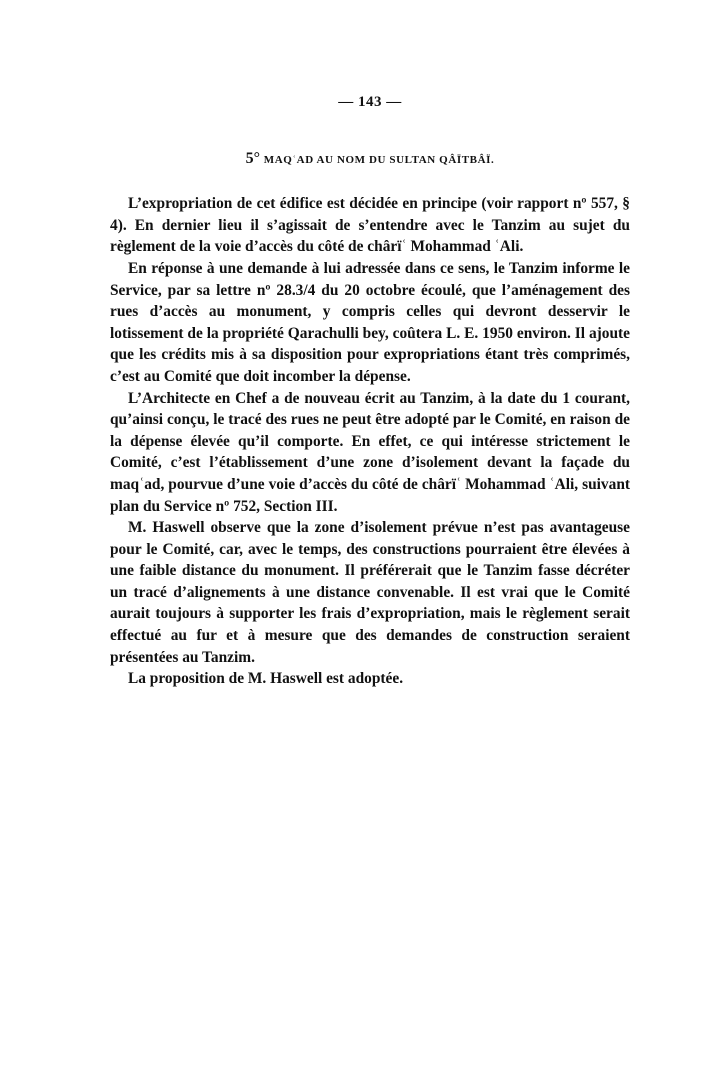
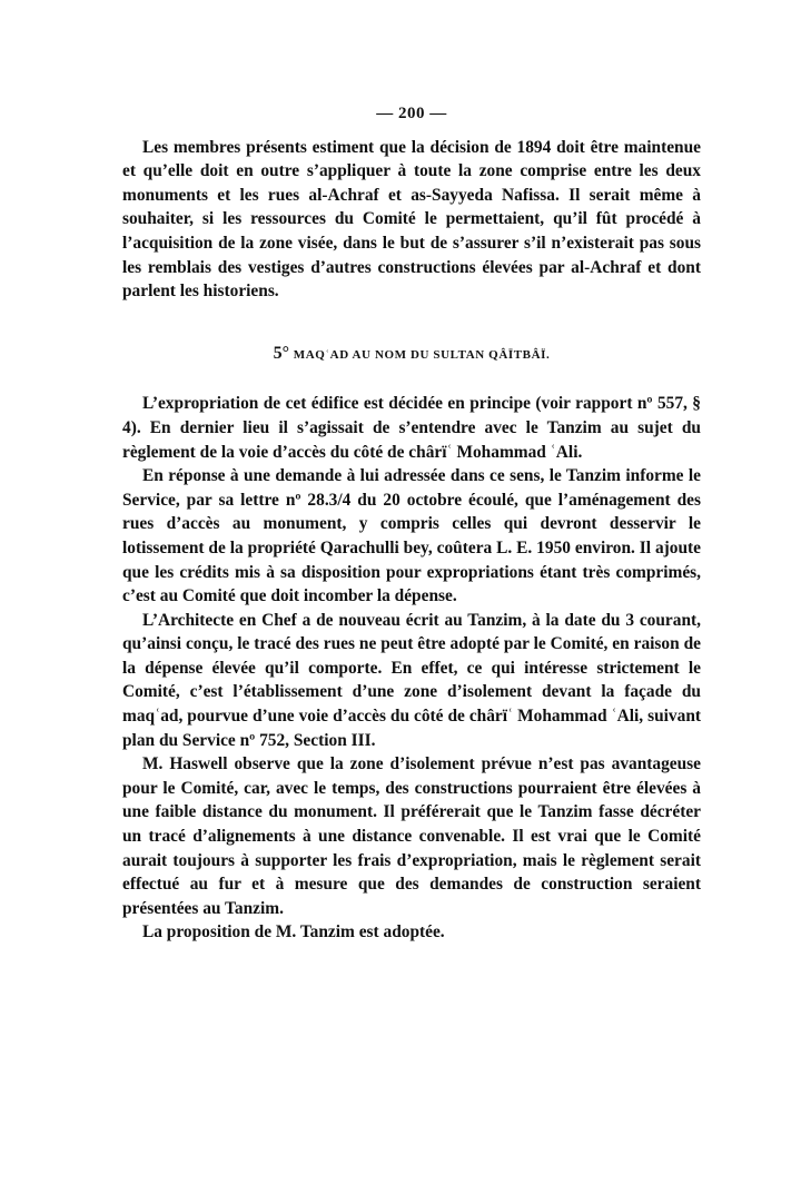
- — 143 —
+ — 200 —
+ Les membres présents estiment que la décision de 1894 doit être maintenue et qu’elle doit en outre s’appliquer à toute la zone comprise entre les deux monuments et les rues al-Achraf et as-Sayyeda Nafissa. Il serait même à souhaiter, si les ressources du Comité le permettaient, qu’il fût procédé à l’acquisition de la zone visée, dans le but de s’assurer s’il n’existerait pas sous les remblais des vestiges d’autres constructions élevées par al-Achraf et dont parlent les historiens.
  5° MAQʿAD AU NOM DU SULTAN QÂÏTBÂÏ.
  L’expropriation de cet édifice est décidée en principe (voir rapport nº 557, § 4). En dernier lieu il s’agissait de s’entendre avec le Tanzim au sujet du règlement de la voie d’accès du côté de chârïʿ Mohammad ʿAli.
  En réponse à une demande à lui adressée dans ce sens, le Tanzim informe le Service, par sa lettre nº 28.3/4 du 20 octobre écoulé, que l’aménagement des rues d’accès au monument, y compris celles qui devront desservir le lotissement de la propriété Qarachulli bey, coûtera L. E. 1950 environ. Il ajoute que les crédits mis à sa disposition pour expropriations étant très comprimés, c’est au Comité que doit incomber la dépense.
- L’Architecte en Chef a de nouveau écrit au Tanzim, à la date du 1 courant, qu’ainsi conçu, le tracé des rues ne peut être adopté par le Comité, en raison de la dépense élevée qu’il comporte. En effet, ce qui intéresse strictement le Comité, c’est l’établissement d’une zone d’isolement devant la façade du maqʿad, pourvue d’une voie d’accès du côté de chârïʿ Mohammad ʿAli, suivant plan du Service nº 752, Section III.
+ L’Architecte en Chef a de nouveau écrit au Tanzim, à la date du 3 courant, qu’ainsi conçu, le tracé des rues ne peut être adopté par le Comité, en raison de la dépense élevée qu’il comporte. En effet, ce qui intéresse strictement le Comité, c’est l’établissement d’une zone d’isolement devant la façade du maqʿad, pourvue d’une voie d’accès du côté de chârïʿ Mohammad ʿAli, suivant plan du Service nº 752, Section III.
  M. Haswell observe que la zone d’isolement prévue n’est pas avantageuse pour le Comité, car, avec le temps, des constructions pourraient être élevées à une faible distance du monument. Il préférerait que le Tanzim fasse décréter un tracé d’alignements à une distance convenable. Il est vrai que le Comité aurait toujours à supporter les frais d’expropriation, mais le règlement serait effectué au fur et à mesure que des demandes de construction seraient présentées au Tanzim.
- La proposition de M. Haswell est adoptée.
+ La proposition de M. Tanzim est adoptée.
